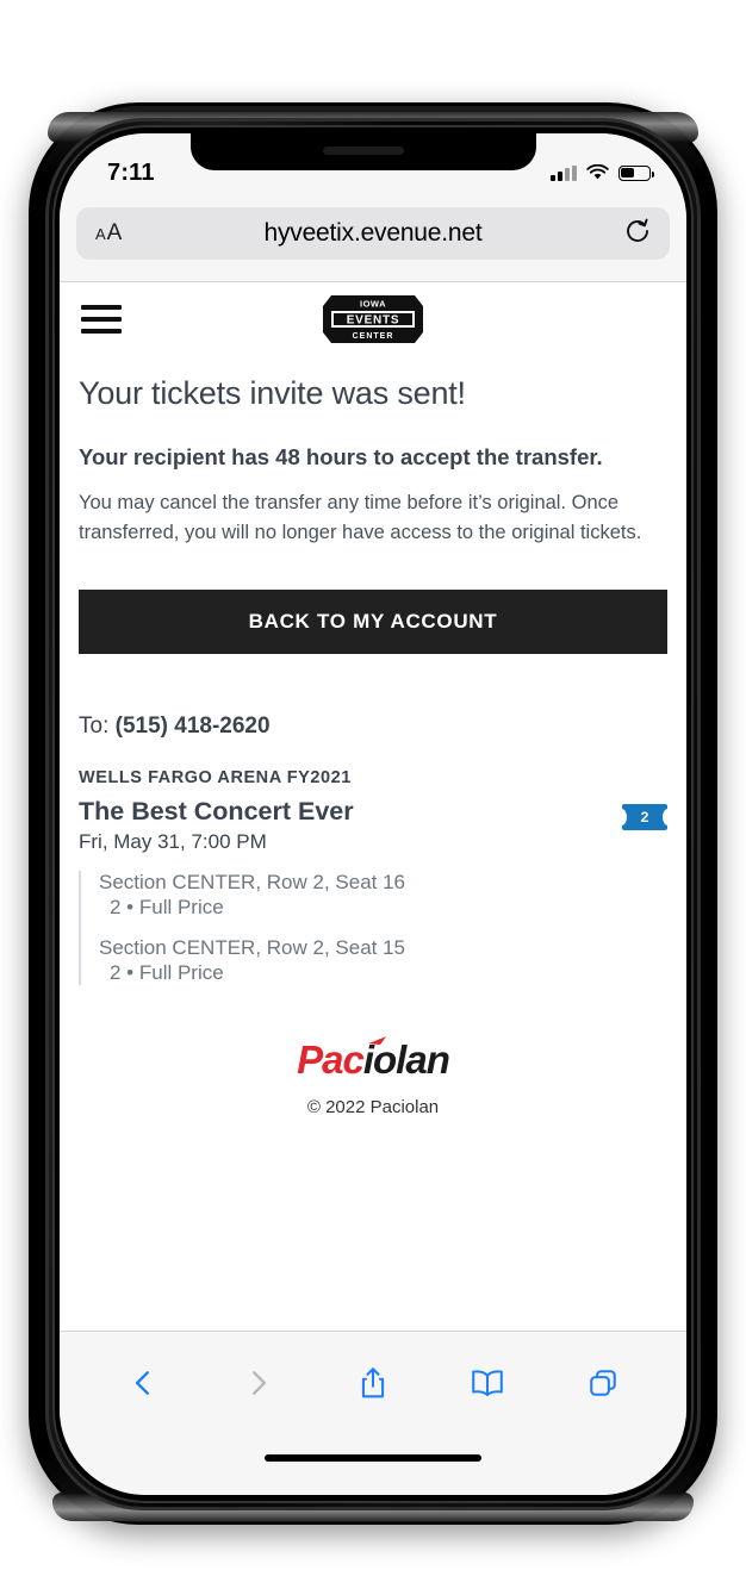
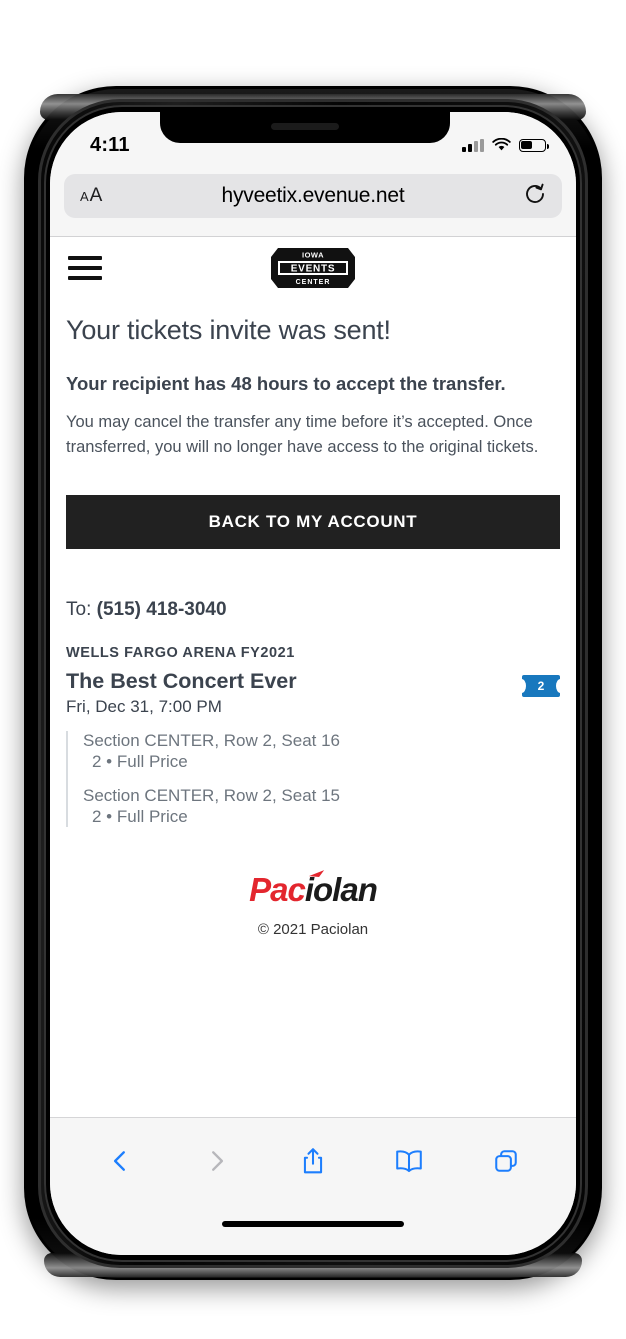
- 7:11
+ 4:11
  A
  A
  hyveetix.evenue.net
  IOWA
  EVENTS
  Your tickets invite was sent!
  Your recipient has 48 hours to accept the transfer.
- You may cancel the transfer any time before it’s original. Once transferred, you will no longer have access to the original tickets.
+ You may cancel the transfer any time before it’s accepted. Once transferred, you will no longer have access to the original tickets.
  BACK TO MY ACCOUNT
- To: (515) 418-2620
+ To: (515) 418-3040
  WELLS FARGO ARENA FY2021
  The Best Concert Ever
- Fri, May 31, 7:00 PM
+ Fri, Dec 31, 7:00 PM
  2
  Section CENTER, Row 2, Seat 16
  2 • Full Price
  Section CENTER, Row 2, Seat 15
  2 • Full Price
  Paciolan
- © 2022 Paciolan
+ © 2021 Paciolan
